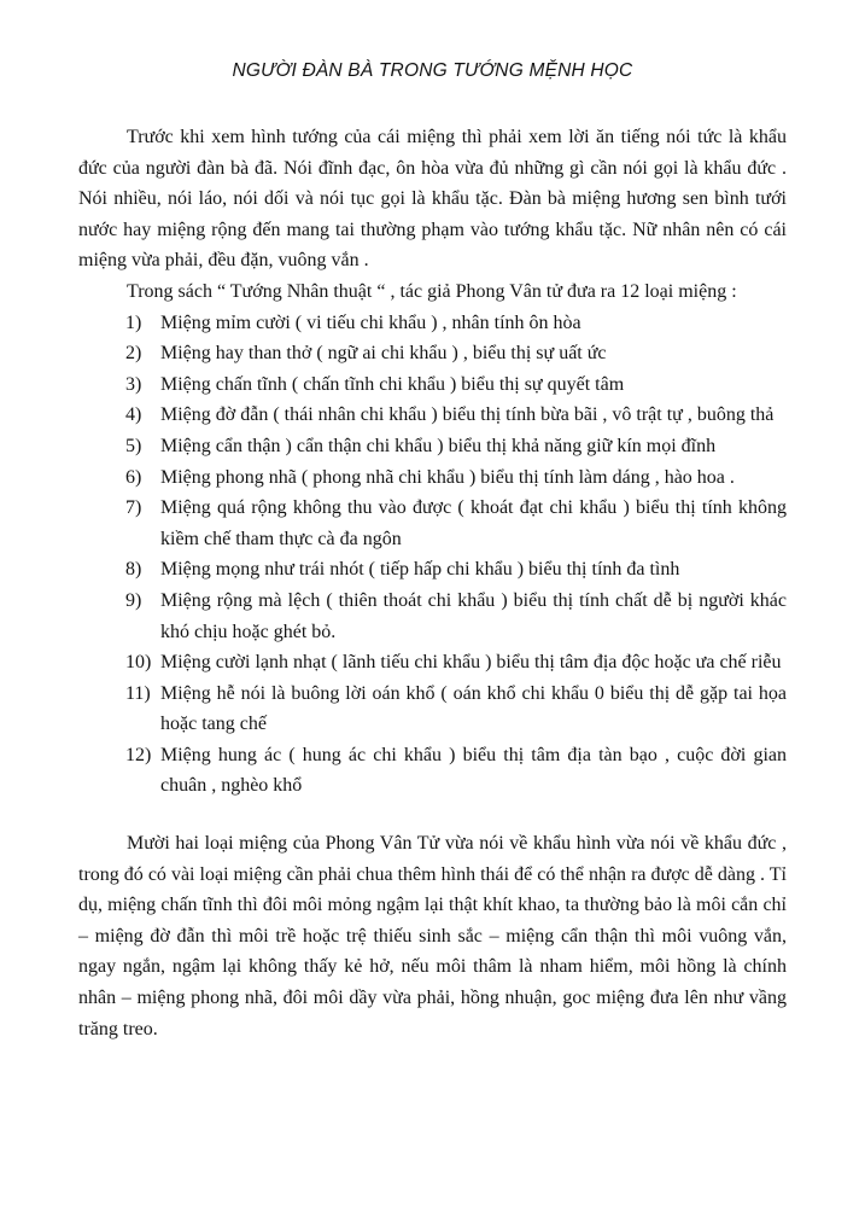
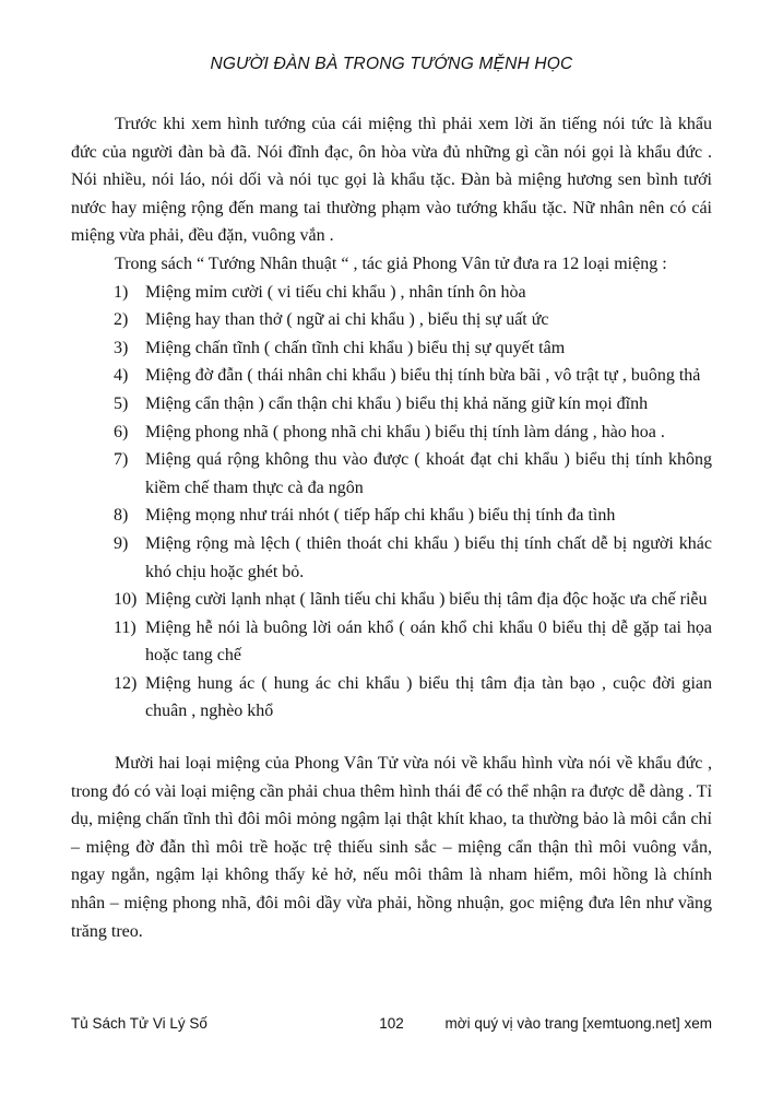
  NGƯỜI ĐÀN BÀ TRONG TƯỚNG MỆNH HỌC
  Trước khi xem hình tướng của cái miệng thì phải xem lời ăn tiếng nói tức là khẩu đức của người đàn bà đã. Nói đĩnh đạc, ôn hòa vừa đủ những gì cần nói gọi là khẩu đức . Nói nhiều, nói láo, nói dối và nói tục gọi là khẩu tặc. Đàn bà miệng hương sen bình tưới nước hay miệng rộng đến mang tai thường phạm vào tướng khẩu tặc. Nữ nhân nên có cái miệng vừa phải, đều đặn, vuông vắn .
  Trong sách “ Tướng Nhân thuật “ , tác giả Phong Vân tử đưa ra 12 loại miệng :
  1)
  Miệng mỉm cười ( vi tiếu chi khẩu ) , nhân tính ôn hòa
  2)
  Miệng hay than thở ( ngữ ai chi khẩu ) , biểu thị sự uất ức
  3)
  Miệng chấn tĩnh ( chấn tĩnh chi khẩu ) biểu thị sự quyết tâm
  4)
  Miệng đờ đẫn ( thái nhân chi khẩu ) biểu thị tính bừa bãi , vô trật tự , buông thả
  5)
  Miệng cẩn thận ) cẩn thận chi khẩu ) biểu thị khả năng giữ kín mọi đĩnh
  6)
  Miệng phong nhã ( phong nhã chi khẩu ) biểu thị tính làm dáng , hào hoa .
  7)
  Miệng quá rộng không thu vào được ( khoát đạt chi khẩu ) biểu thị tính không kiềm chế tham thực cà đa ngôn
  8)
  Miệng mọng như trái nhót ( tiếp hấp chi khẩu ) biểu thị tính đa tình
  9)
  Miệng rộng mà lệch ( thiên thoát chi khẩu ) biểu thị tính chất dễ bị người khác khó chịu hoặc ghét bỏ.
  10)
  Miệng cười lạnh nhạt ( lãnh tiếu chi khẩu ) biểu thị tâm địa độc hoặc ưa chế riễu
  11)
  Miệng hễ nói là buông lời oán khổ ( oán khổ chi khẩu 0 biểu thị dễ gặp tai họa hoặc tang chế
  12)
  Miệng hung ác ( hung ác chi khẩu ) biểu thị tâm địa tàn bạo , cuộc đời gian chuân , nghèo khổ
  Mười hai loại miệng của Phong Vân Tử vừa nói về khẩu hình vừa nói về khẩu đức , trong đó có vài loại miệng cần phải chua thêm hình thái để có thể nhận ra được dễ dàng . Tỉ dụ, miệng chấn tĩnh thì đôi môi mỏng ngậm lại thật khít khao, ta thường bảo là môi cắn chỉ – miệng đờ đẫn thì môi trề hoặc trệ thiếu sinh sắc – miệng cẩn thận thì môi vuông vắn, ngay ngắn, ngậm lại không thấy kẻ hở, nếu môi thâm là nham hiểm, môi hồng là chính nhân – miệng phong nhã, đôi môi dầy vừa phải, hồng nhuận, goc miệng đưa lên như vầng trăng treo.
+ Tủ Sách Tử Vi Lý Số
+ 102
+ mời quý vị vào trang [xemtuong.net] xem
